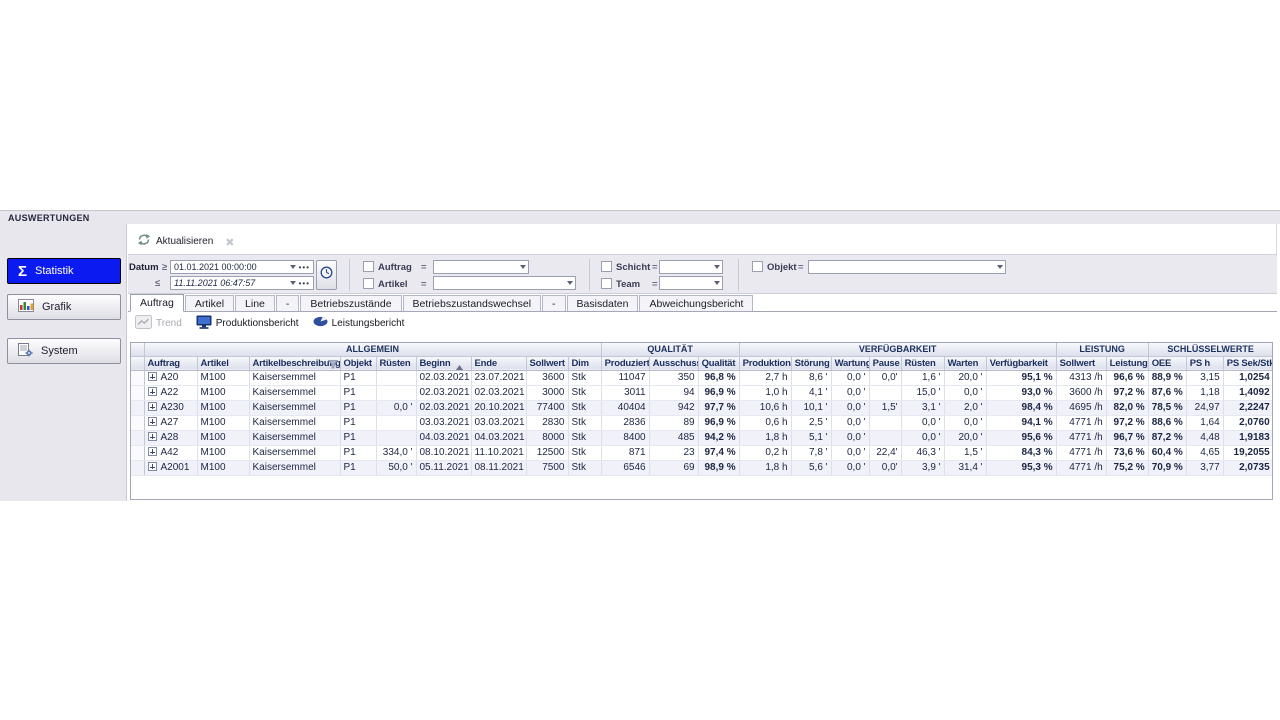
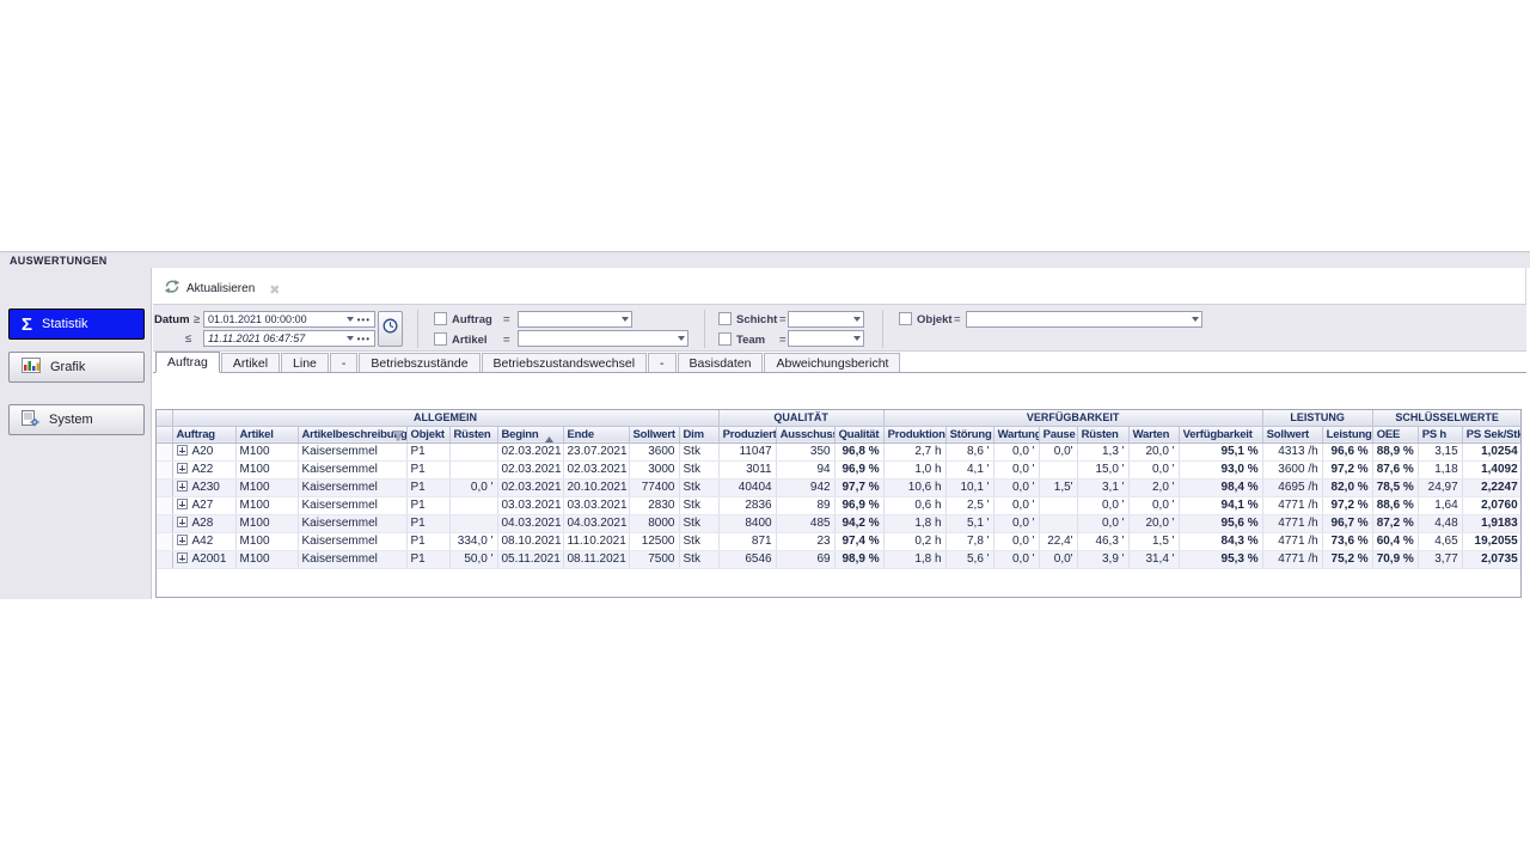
  AUSWERTUNGEN
  Σ
  Statistik
  Grafik
  System
  Aktualisieren
  ✖
  Datum
  ≥
  01.01.2021 00:00:00
  •••
  ≤
  11.11.2021 06:47:57
  •••
  Auftrag
  =
  Artikel
  =
  Schicht
  =
  Team
  =
  Objekt
  =
  Auftrag
  Artikel
  Line
  -
  Betriebszustände
  Betriebszustandswechsel
  -
  Basisdaten
  Abweichungsbericht
- Trend
- Produktionsbericht
- Leistungsbericht
  	ALLGEMEIN	QUALITÄT	VERFÜGBARKEIT	LEISTUNG	SCHLÜSSELWERTE
  	Auftrag	Artikel	Artikelbeschreibug	Objekt	Rüsten	Beginn	Ende	Sollwert	Dim	Produziert	Ausschus	Qualität	Produktion	Störung	Wartun	Pause	Rüsten	Warten	Verfügbarkeit	Sollwert	Leistung	OEE	PS h	PS Sek/Stk
- 	A20	M100	Kaisersemmel	P1		02.03.2021	23.07.2021	3600	Stk	11047	350	96,8 %	2,7 h	8,6 '	0,0 '	0,0'	1,6 '	20,0 '	95,1 %	4313 /h	96,6 %	88,9 %	3,15	1,0254
+ 	A20	M100	Kaisersemmel	P1		02.03.2021	23.07.2021	3600	Stk	11047	350	96,8 %	2,7 h	8,6 '	0,0 '	0,0'	1,3 '	20,0 '	95,1 %	4313 /h	96,6 %	88,9 %	3,15	1,0254
  	A22	M100	Kaisersemmel	P1		02.03.2021	02.03.2021	3000	Stk	3011	94	96,9 %	1,0 h	4,1 '	0,0 '		15,0 '	0,0 '	93,0 %	3600 /h	97,2 %	87,6 %	1,18	1,4092
  	A230	M100	Kaisersemmel	P1	0,0 '	02.03.2021	20.10.2021	77400	Stk	40404	942	97,7 %	10,6 h	10,1 '	0,0 '	1,5'	3,1 '	2,0 '	98,4 %	4695 /h	82,0 %	78,5 %	24,97	2,2247
  	A27	M100	Kaisersemmel	P1		03.03.2021	03.03.2021	2830	Stk	2836	89	96,9 %	0,6 h	2,5 '	0,0 '		0,0 '	0,0 '	94,1 %	4771 /h	97,2 %	88,6 %	1,64	2,0760
  	A28	M100	Kaisersemmel	P1		04.03.2021	04.03.2021	8000	Stk	8400	485	94,2 %	1,8 h	5,1 '	0,0 '		0,0 '	20,0 '	95,6 %	4771 /h	96,7 %	87,2 %	4,48	1,9183
  	A42	M100	Kaisersemmel	P1	334,0 '	08.10.2021	11.10.2021	12500	Stk	871	23	97,4 %	0,2 h	7,8 '	0,0 '	22,4'	46,3 '	1,5 '	84,3 %	4771 /h	73,6 %	60,4 %	4,65	19,2055
  	A2001	M100	Kaisersemmel	P1	50,0 '	05.11.2021	08.11.2021	7500	Stk	6546	69	98,9 %	1,8 h	5,6 '	0,0 '	0,0'	3,9 '	31,4 '	95,3 %	4771 /h	75,2 %	70,9 %	3,77	2,0735
